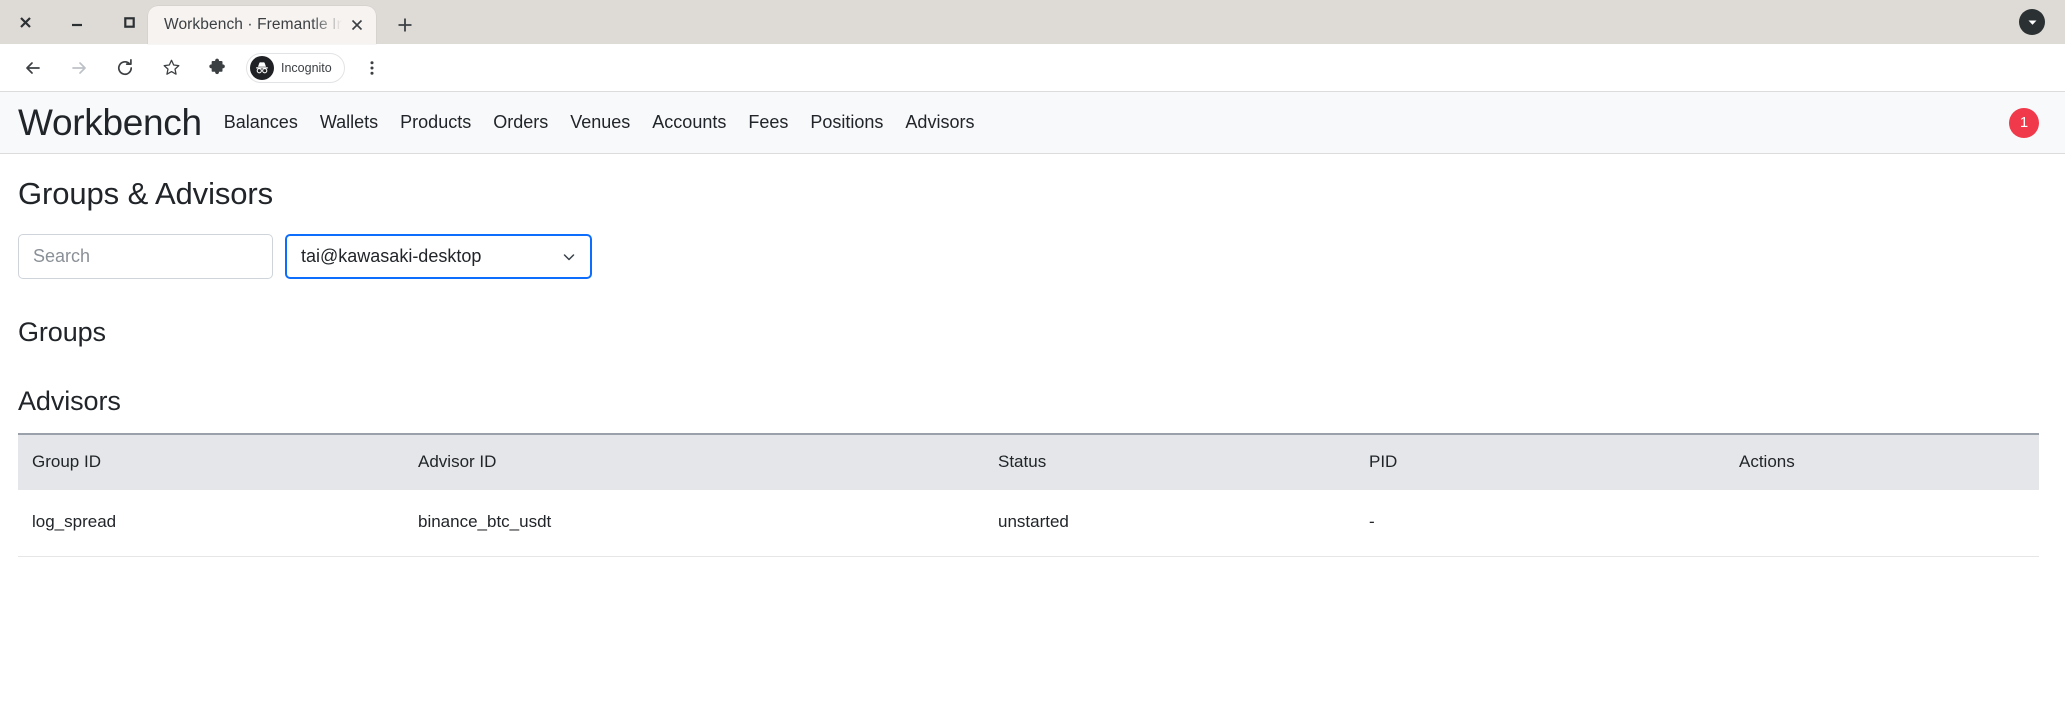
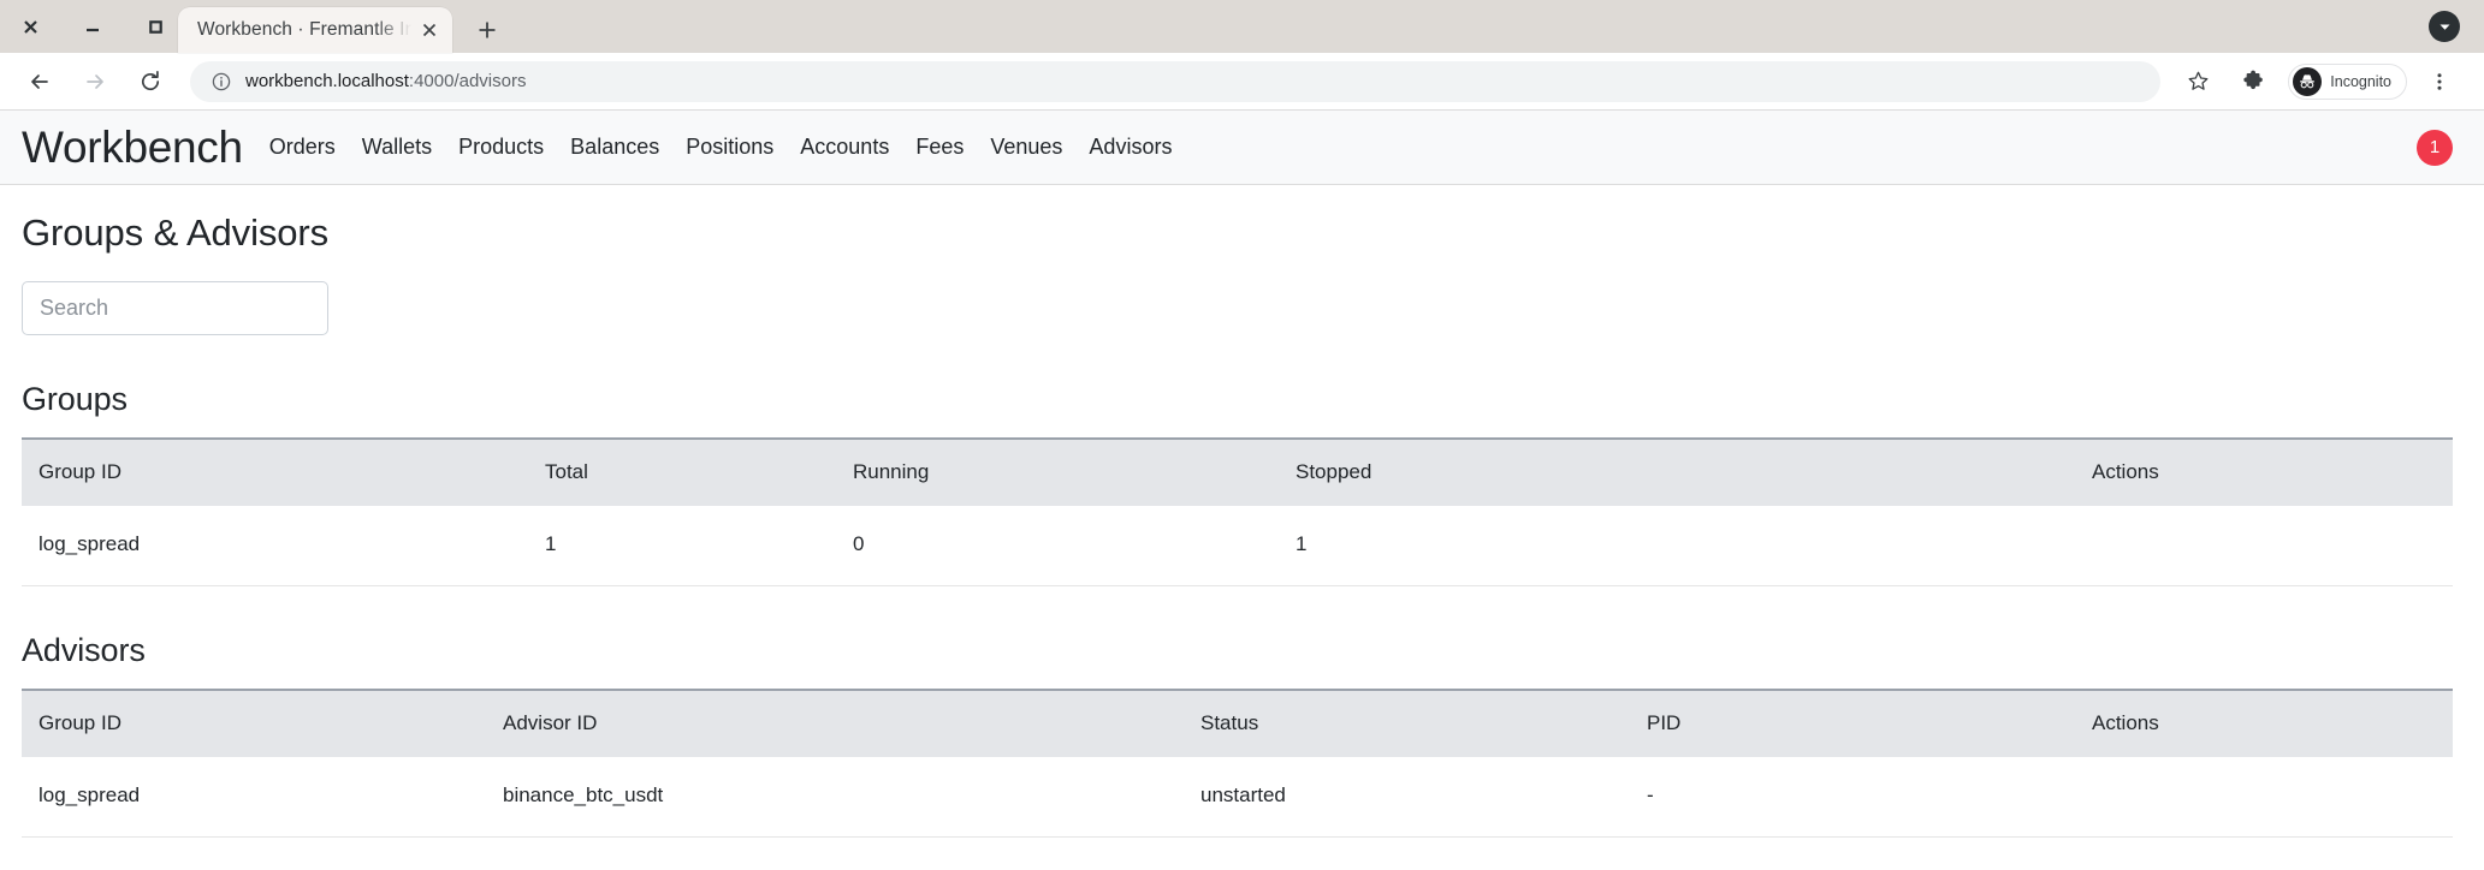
  Workbench · Fremantle In
+ workbench.localhost:4000/advisors
  Incognito
  Workbench
- Balances
+ Orders
  Wallets
  Products
- Orders
+ Balances
- Venues
+ Positions
  Accounts
  Fees
- Positions
+ Venues
  Advisors
  1
  Groups & Advisors
  Search
- tai@kawasaki-desktop
  Groups
+ Group ID	Total	Running	Stopped	Actions
+ log_spread	1	0	1
  Advisors
  Group ID	Advisor ID	Status	PID	Actions
  log_spread	binance_btc_usdt	unstarted	-
